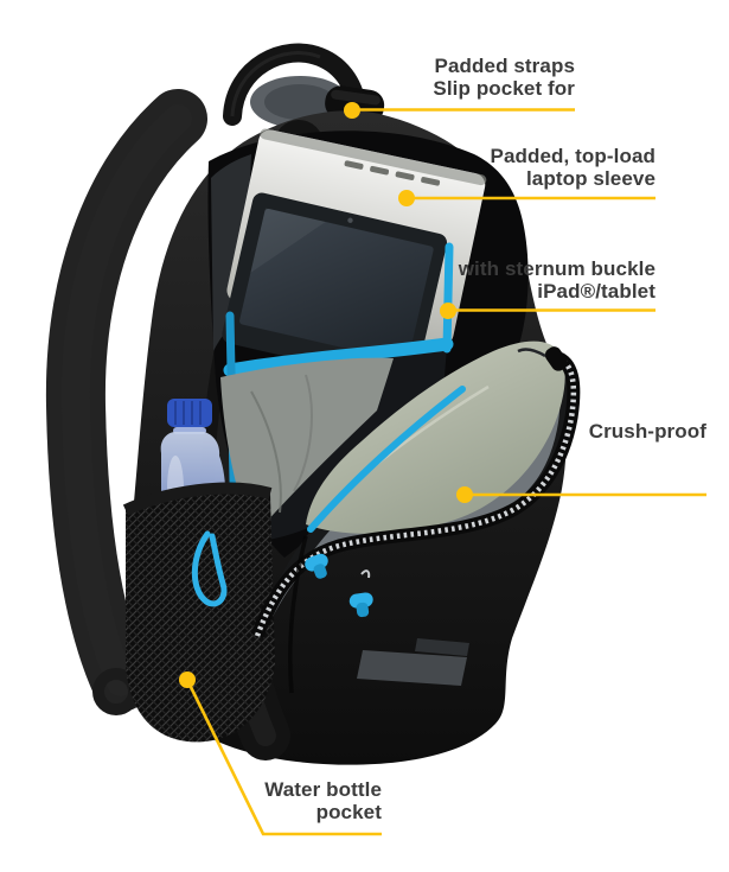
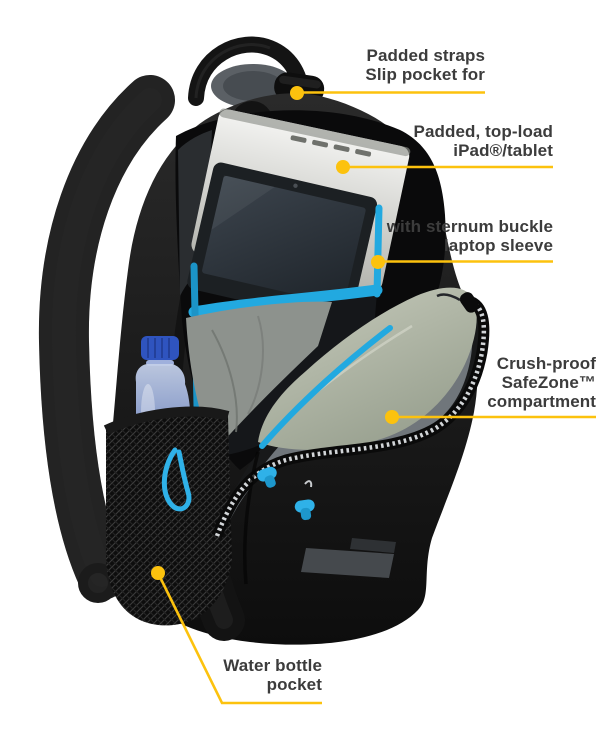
  Padded straps
  Slip pocket for
  Padded, top-load
- laptop sleeve
+ iPad®/tablet
  with sternum buckle
- iPad®/tablet
+ laptop sleeve
  Crush-proof
+ SafeZone™
+ compartment
  Water bottle
  pocket
